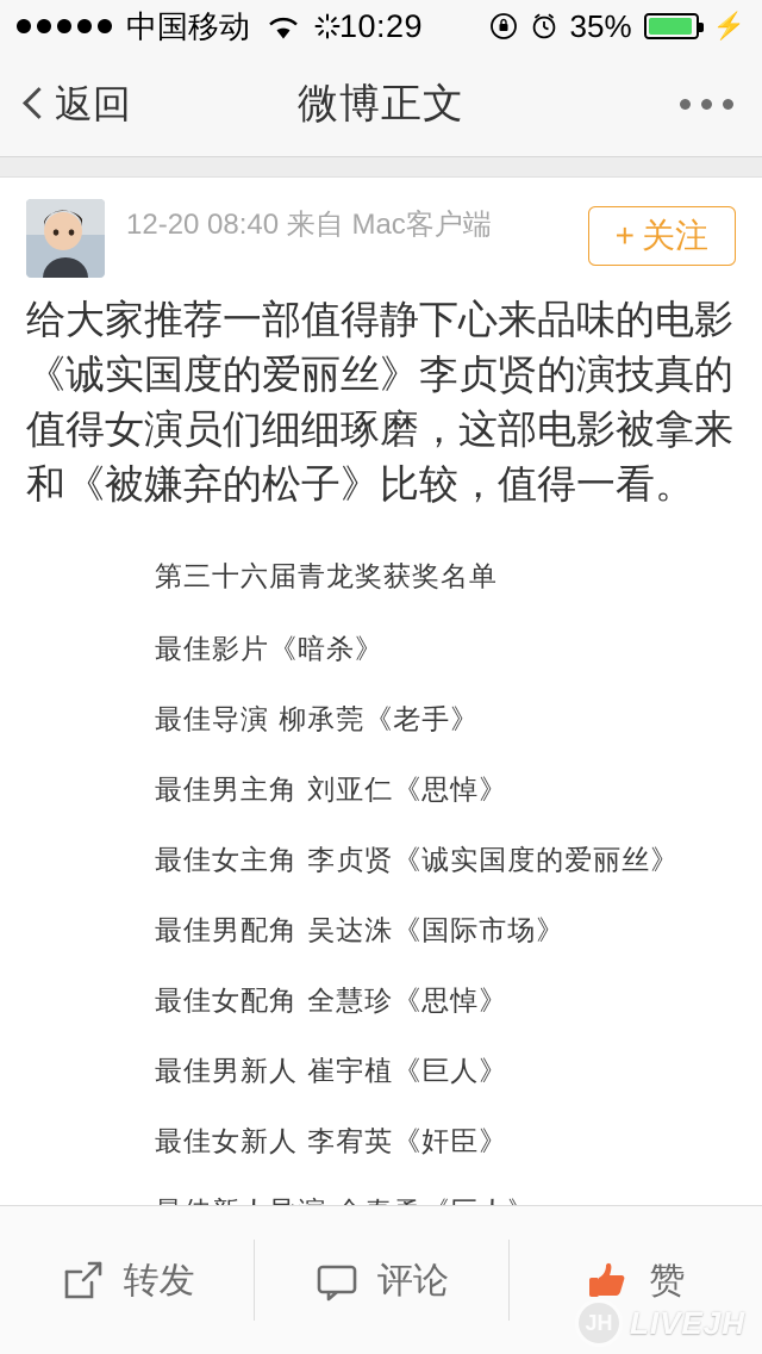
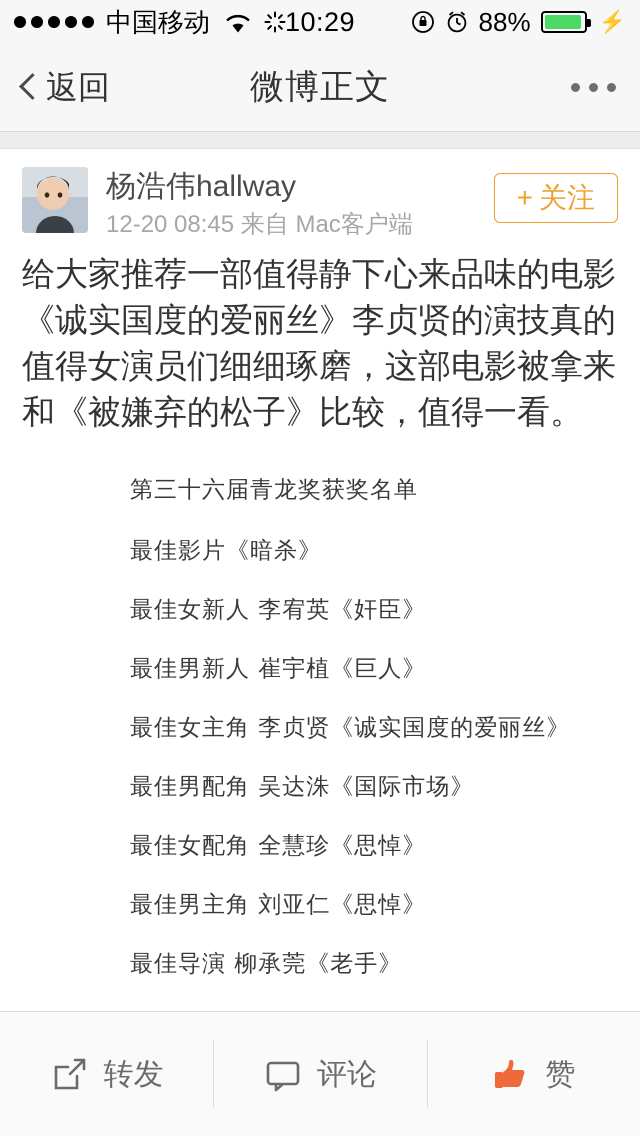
  中国移动
  10:29
- 35%
+ 88%
  ⚡
  返回
  微博正文
+ 杨浩伟hallway
- 12-20 08:40 来自 Mac客户端
+ 12-20 08:45 来自 Mac客户端
  +
  关注
  给大家推荐一部值得静下心来品味的电影《诚实国度的爱丽丝》李贞贤的演技真的值得女演员们细细琢磨，这部电影被拿来和《被嫌弃的松子》比较，值得一看。
  第三十六届青龙奖获奖名单
  最佳影片《暗杀》
- 最佳导演 柳承莞《老手》
+ 最佳女新人 李宥英《奸臣》
- 最佳男主角 刘亚仁《思悼》
+ 最佳男新人 崔宇植《巨人》
  最佳女主角 李贞贤《诚实国度的爱丽丝》
  最佳男配角 吴达洙《国际市场》
  最佳女配角 全慧珍《思悼》
- 最佳男新人 崔宇植《巨人》
+ 最佳男主角 刘亚仁《思悼》
- 最佳女新人 李宥英《奸臣》
+ 最佳导演 柳承莞《老手》
  转发
  评论
  赞
- LIVEJH
